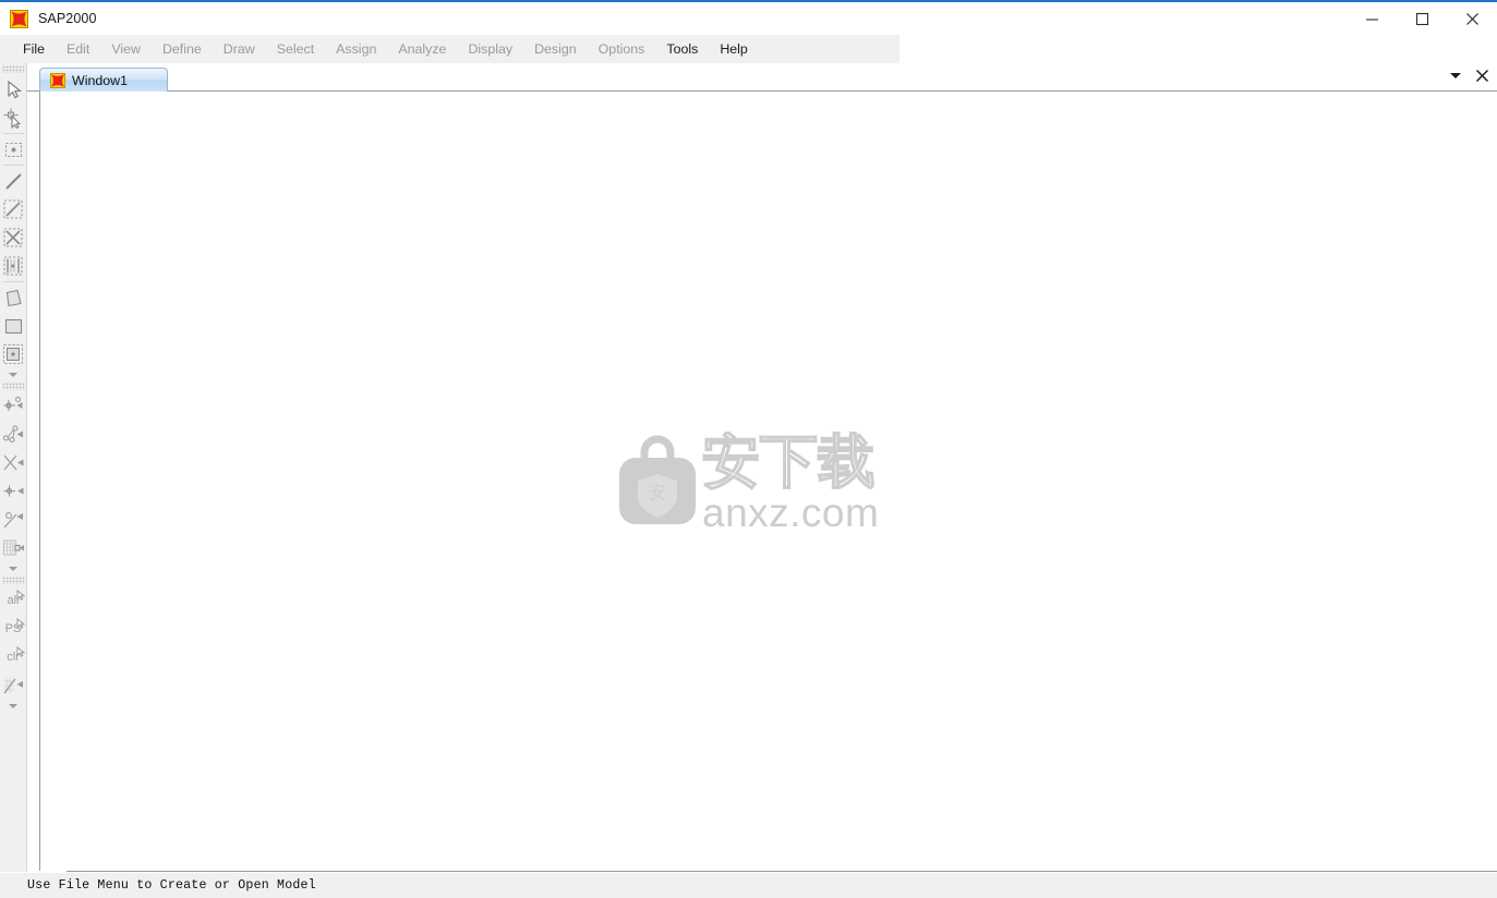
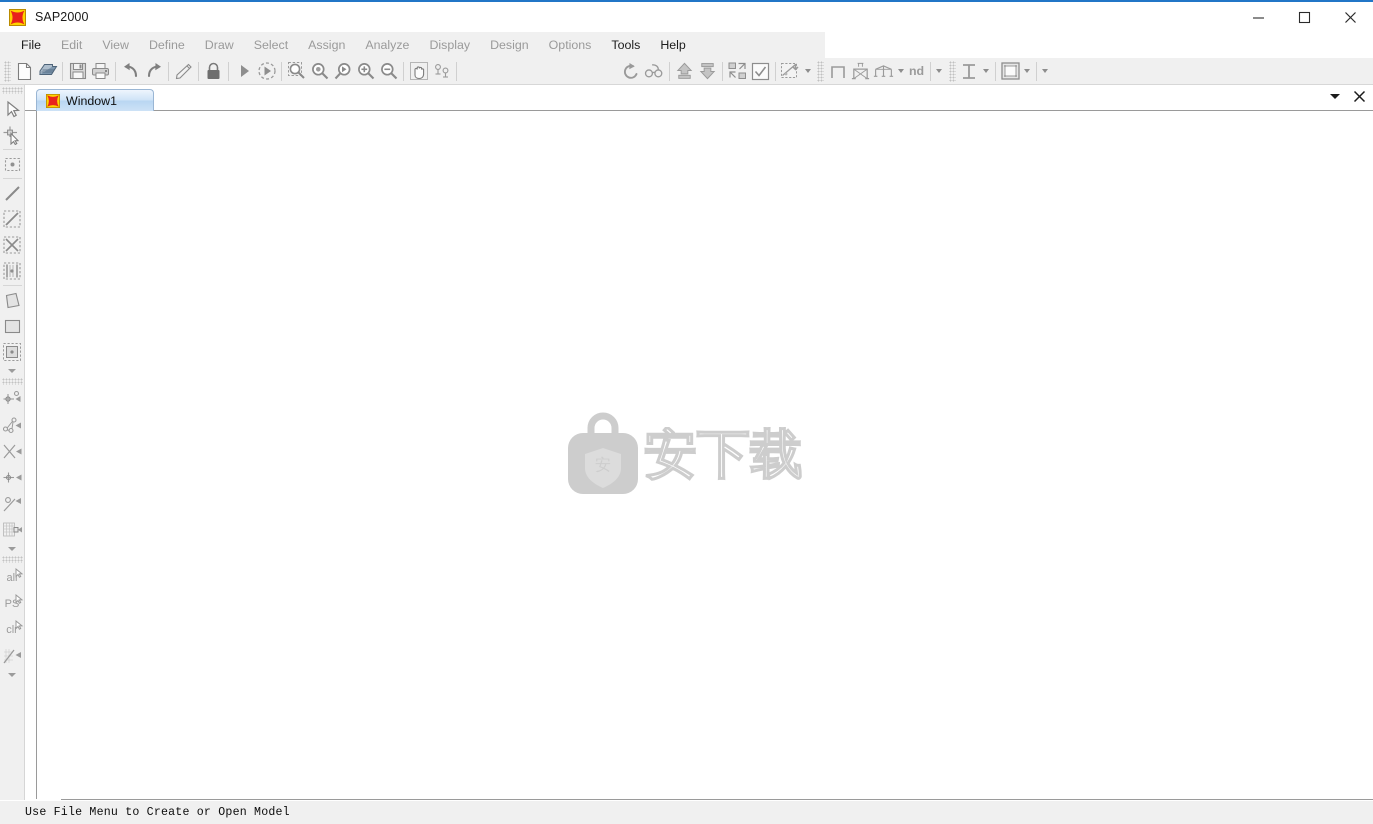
  SAP2000
  File
  Edit
  View
  Define
  Draw
  Select
  Assign
  Analyze
  Display
  Design
  Options
  Tools
  Help
+ nd
  all
  PS
  clr
  Window1
  安下载
- anxz.com
  Use File Menu to Create or Open Model
